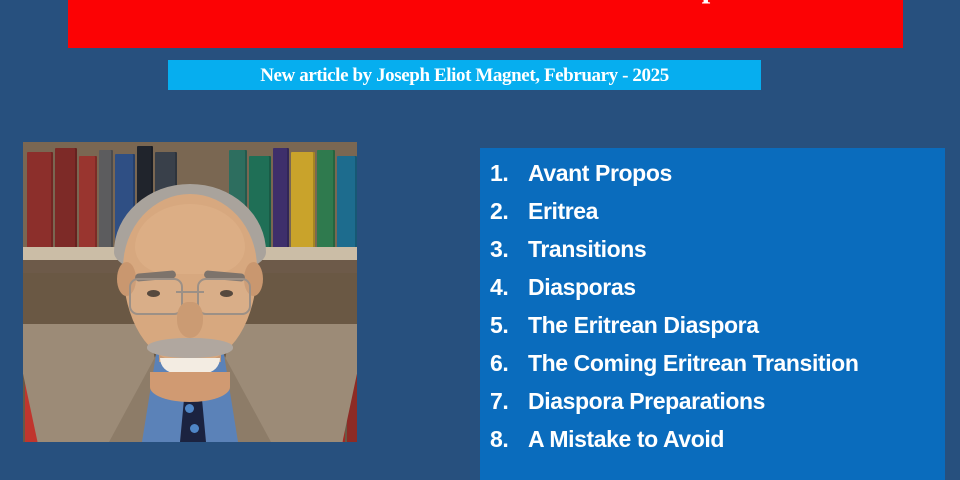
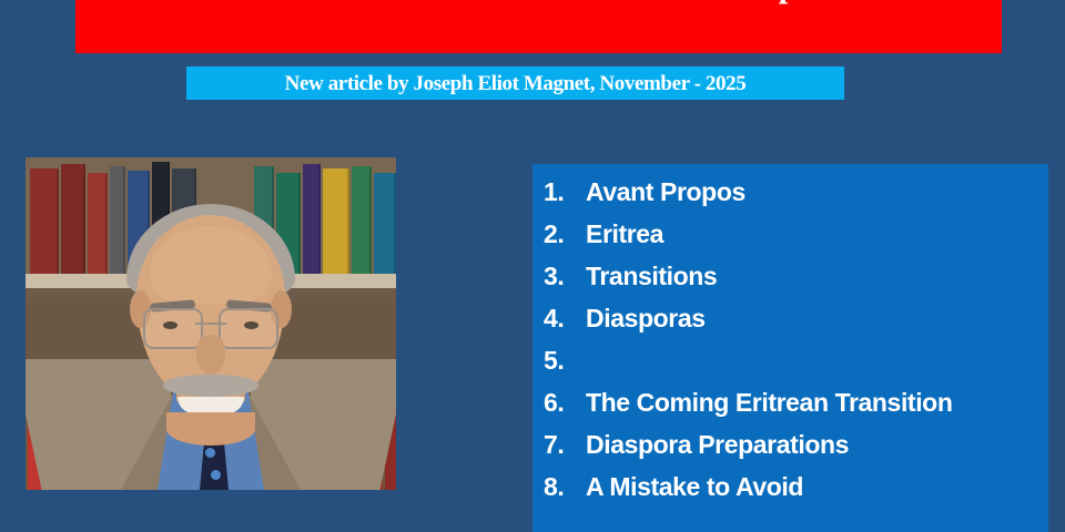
- New article by Joseph Eliot Magnet, February - 2025
+ New article by Joseph Eliot Magnet, November - 2025
  1.
  Avant Propos
  2.
  Eritrea
  3.
  Transitions
  4.
  Diasporas
  5.
- The Eritrean Diaspora
  6.
  The Coming Eritrean Transition
  7.
  Diaspora Preparations
  8.
  A Mistake to Avoid
